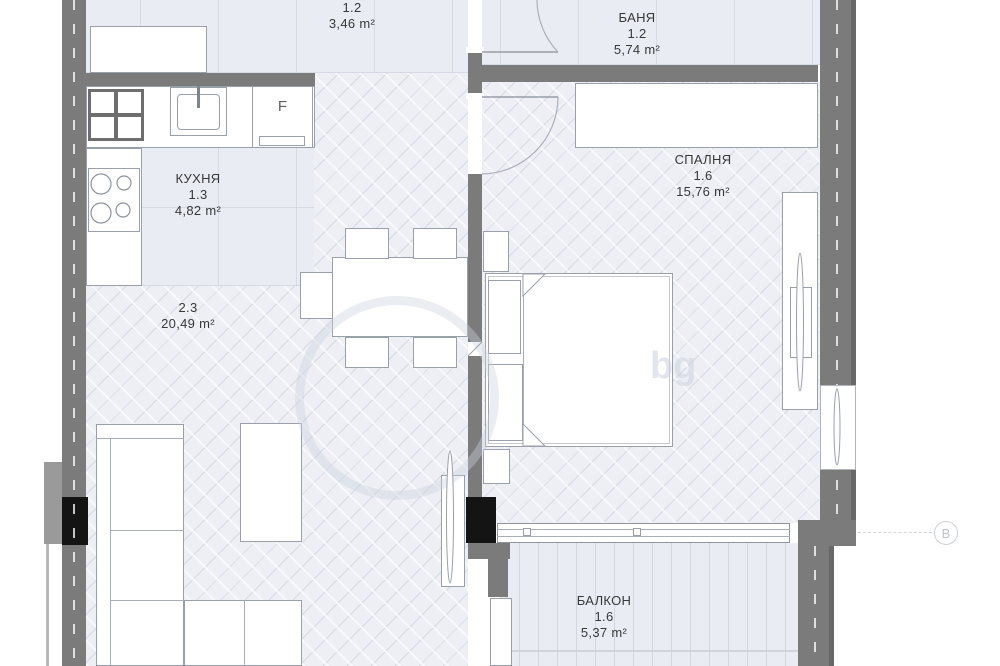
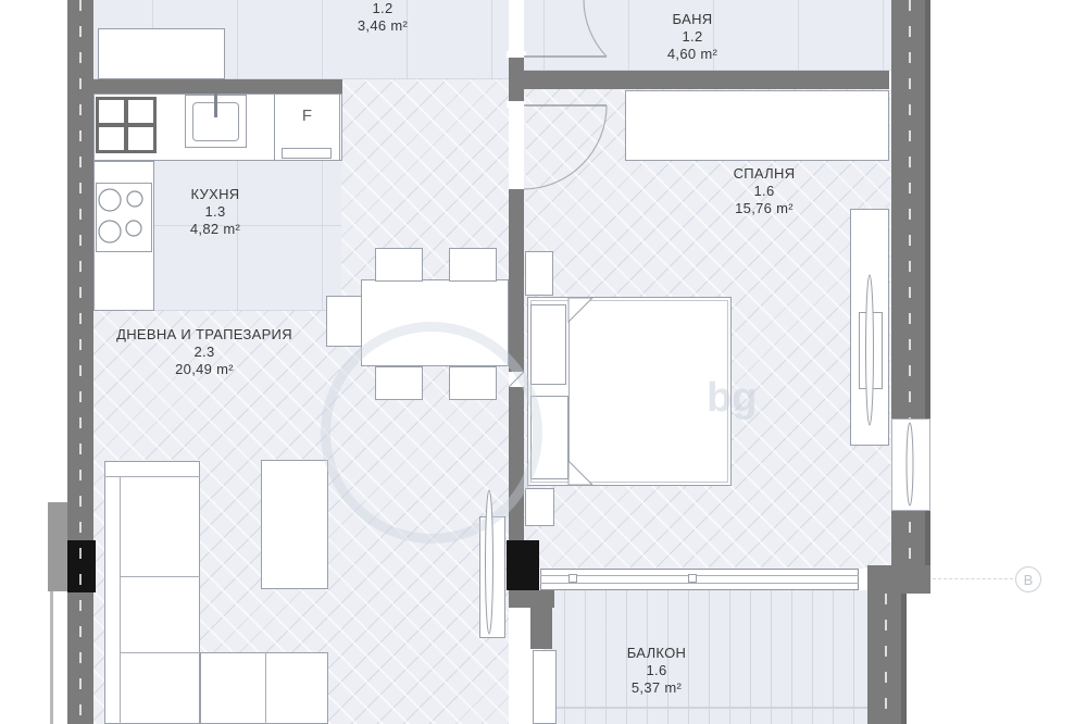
  F
  bg
  B
  1.2
  3,46 m²
  БАНЯ
  1.2
- 5,74 m²
+ 4,60 m²
  КУХНЯ
  1.3
  4,82 m²
  СПАЛНЯ
  1.6
  15,76 m²
+ ДНЕВНА И ТРАПЕЗАРИЯ
  2.3
  20,49 m²
  БАЛКОН
  1.6
  5,37 m²
